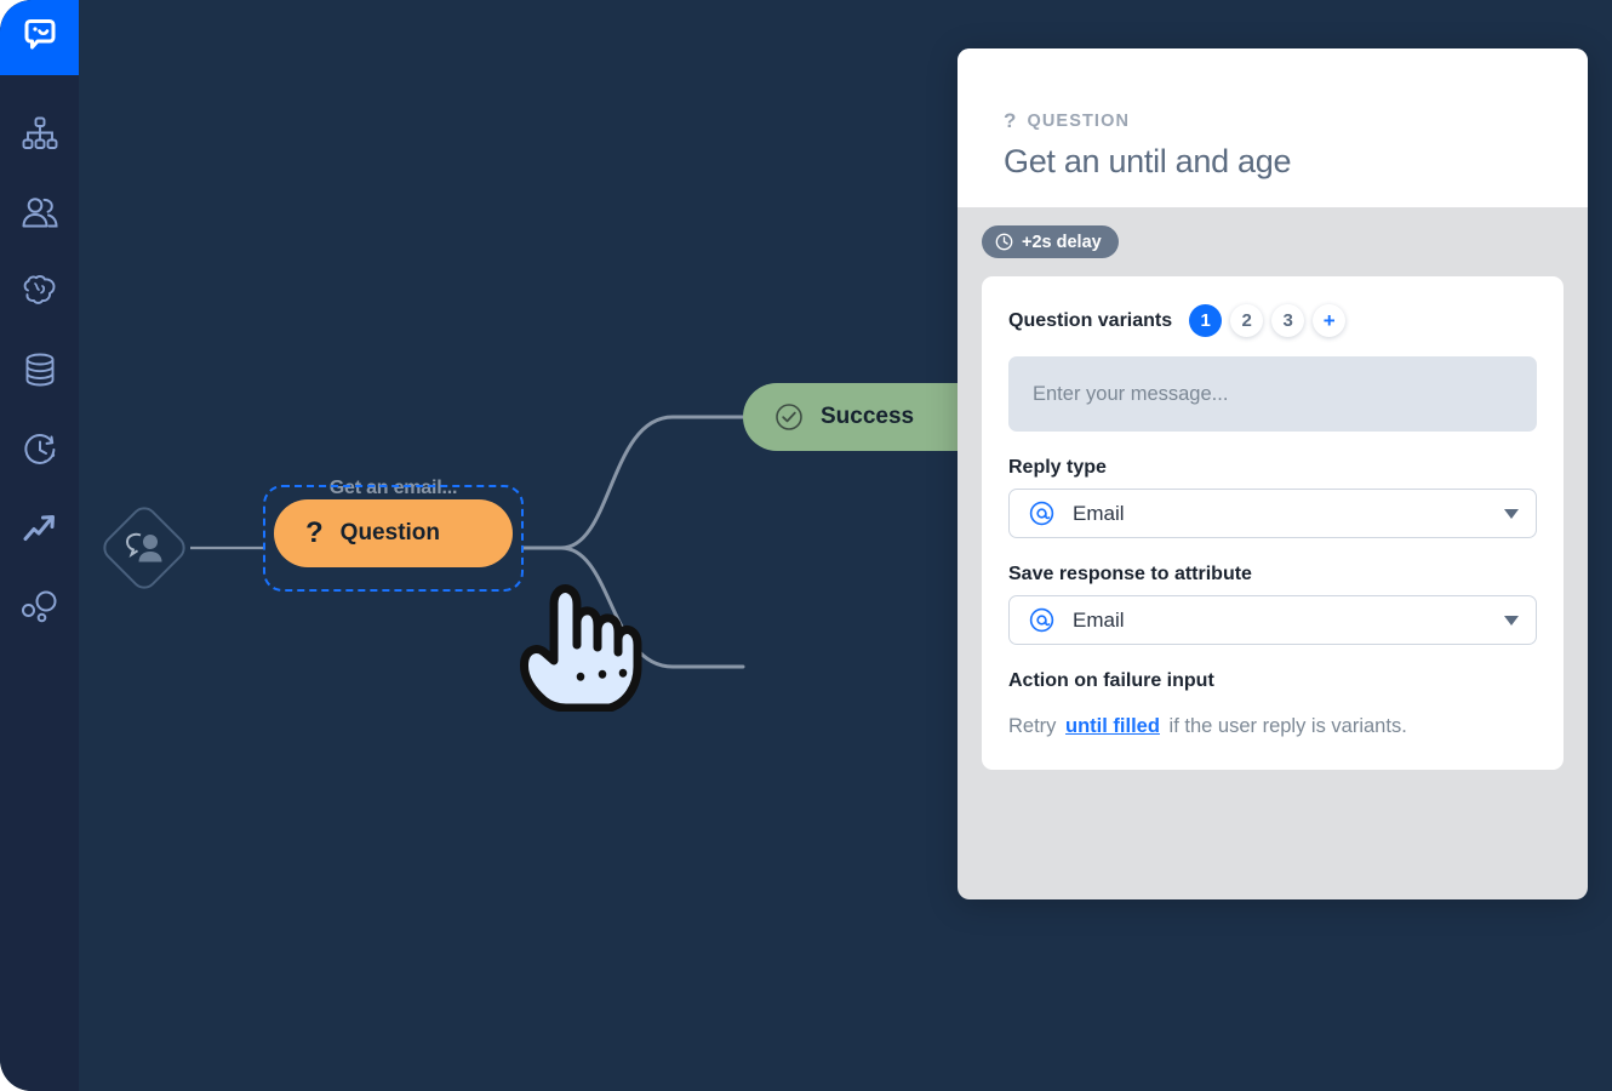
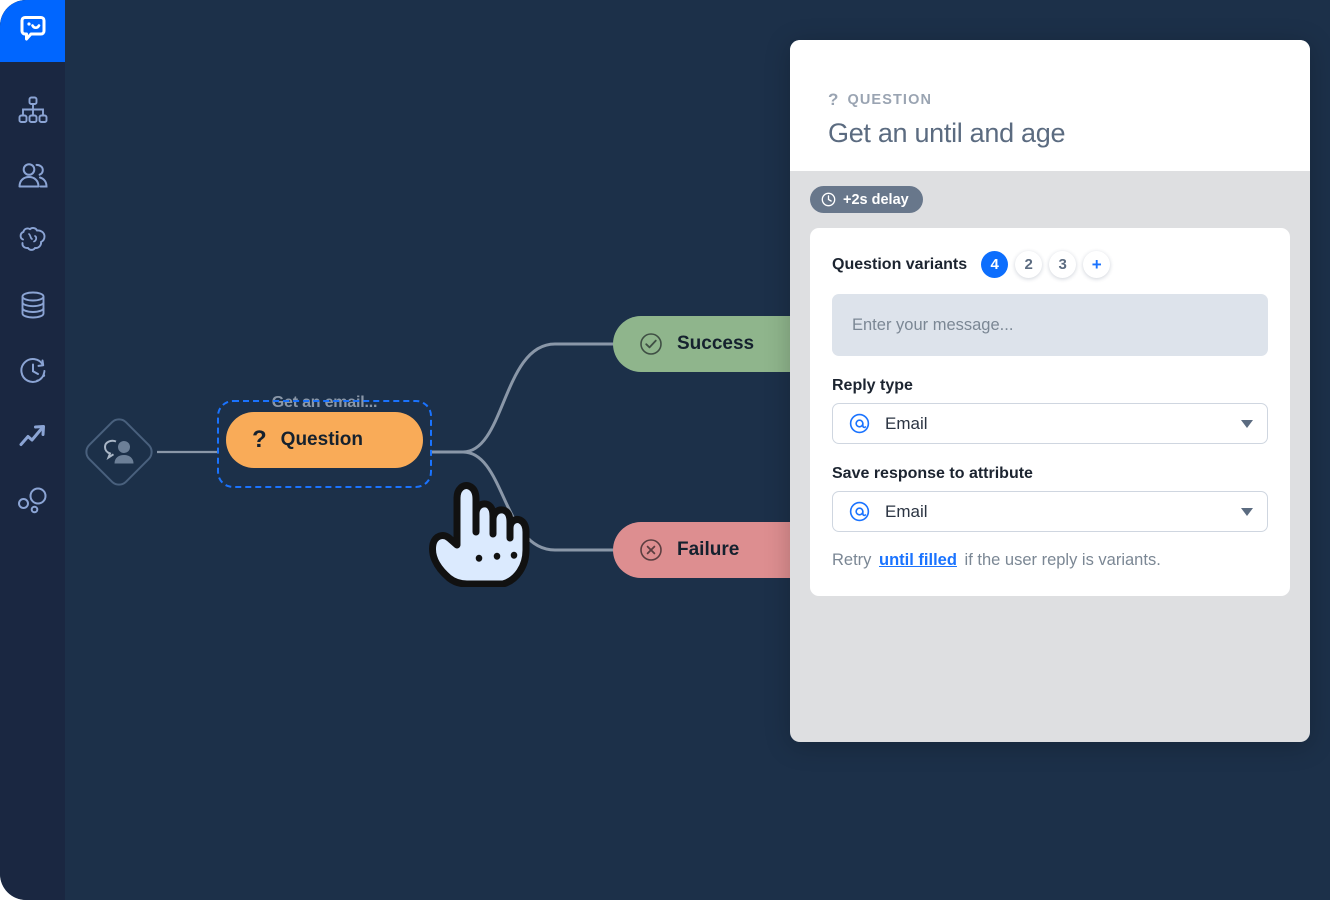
  Get an email...
  ?
  Question
  Success
+ Failure
  ?
  QUESTION
  Get an until and age
  +2s delay
  Question variants
- 1
+ 4
  2
  3
  +
  Enter your message...
  Reply type
  Email
  Save response to attribute
  Email
- Action on failure input
  Retry until filled if the user reply is variants.
